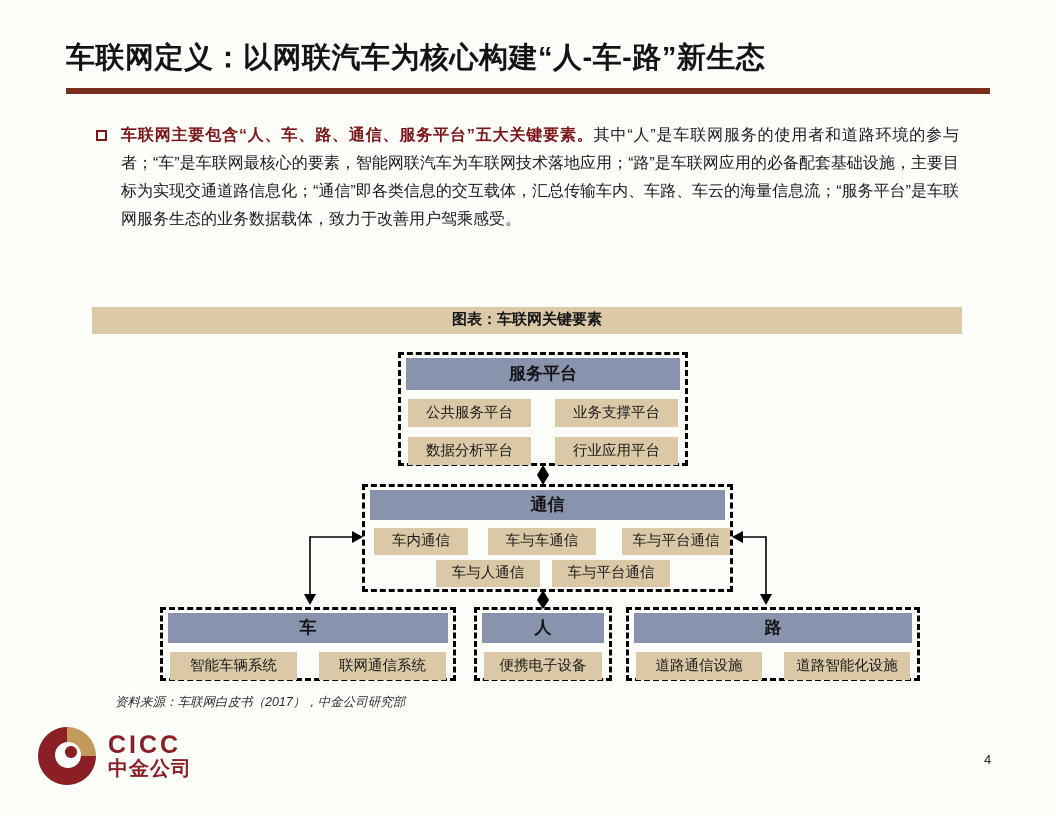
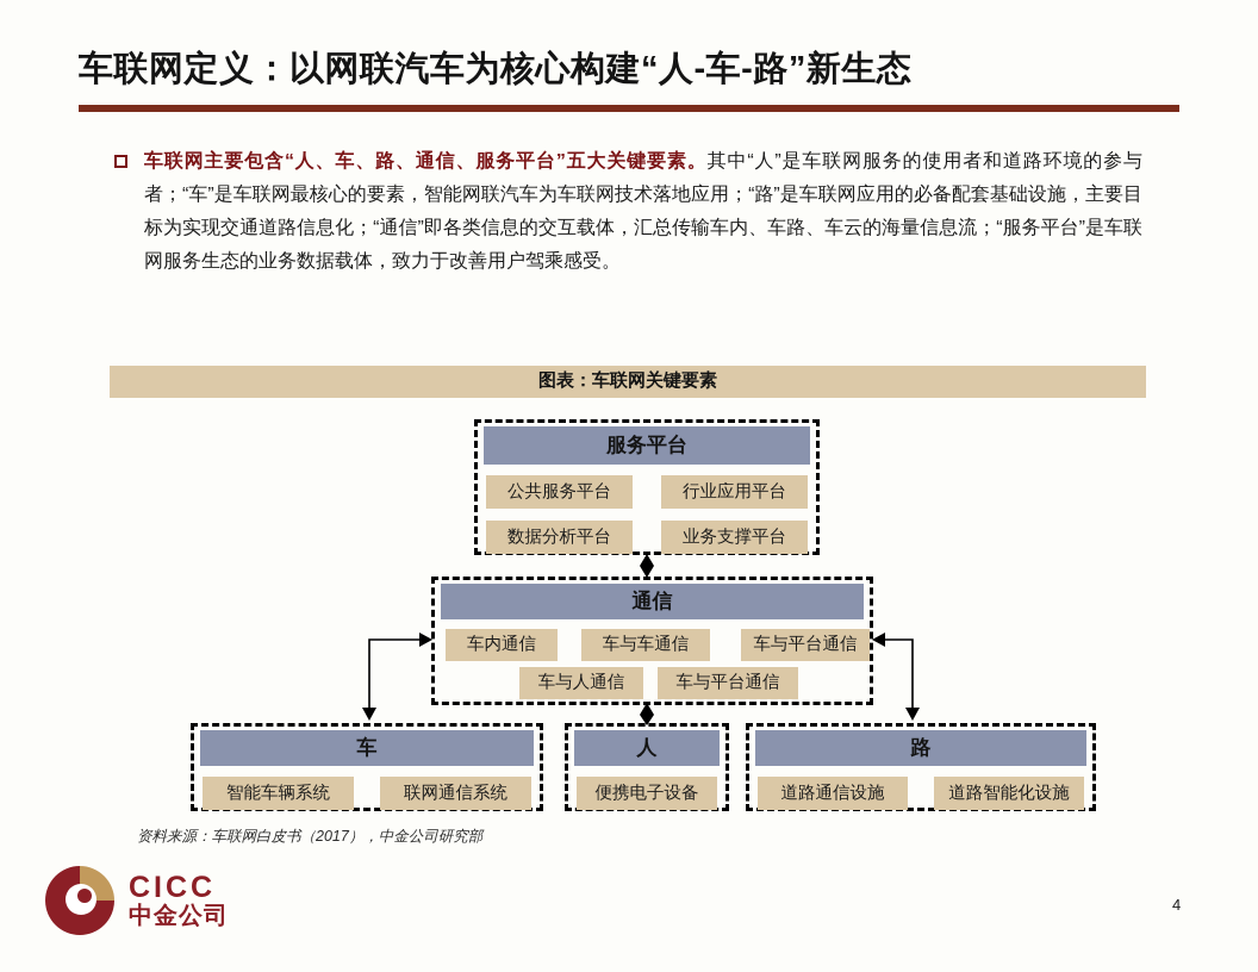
  车联网定义：以网联汽车为核心构建“人-车-路”新生态
  车联网主要包含“人、车、路、通信、服务平台”五大关键要素。其中“人”是车联网服务的使用者和道路环境的参与者；“车”是车联网最核心的要素，智能网联汽车为车联网技术落地应用；“路”是车联网应用的必备配套基础设施，主要目标为实现交通道路信息化；“通信”即各类信息的交互载体，汇总传输车内、车路、车云的海量信息流；“服务平台”是车联网服务生态的业务数据载体，致力于改善用户驾乘感受。
  图表：车联网关键要素
  服务平台
  公共服务平台
- 业务支撑平台
+ 行业应用平台
  数据分析平台
- 行业应用平台
+ 业务支撑平台
  通信
  车内通信
  车与车通信
  车与平台通信
  车与人通信
  车与平台通信
  车
  智能车辆系统
  联网通信系统
  人
  便携电子设备
  路
  道路通信设施
  道路智能化设施
  资料来源：车联网白皮书（2017），中金公司研究部
  CICC
  中金公司
  4
